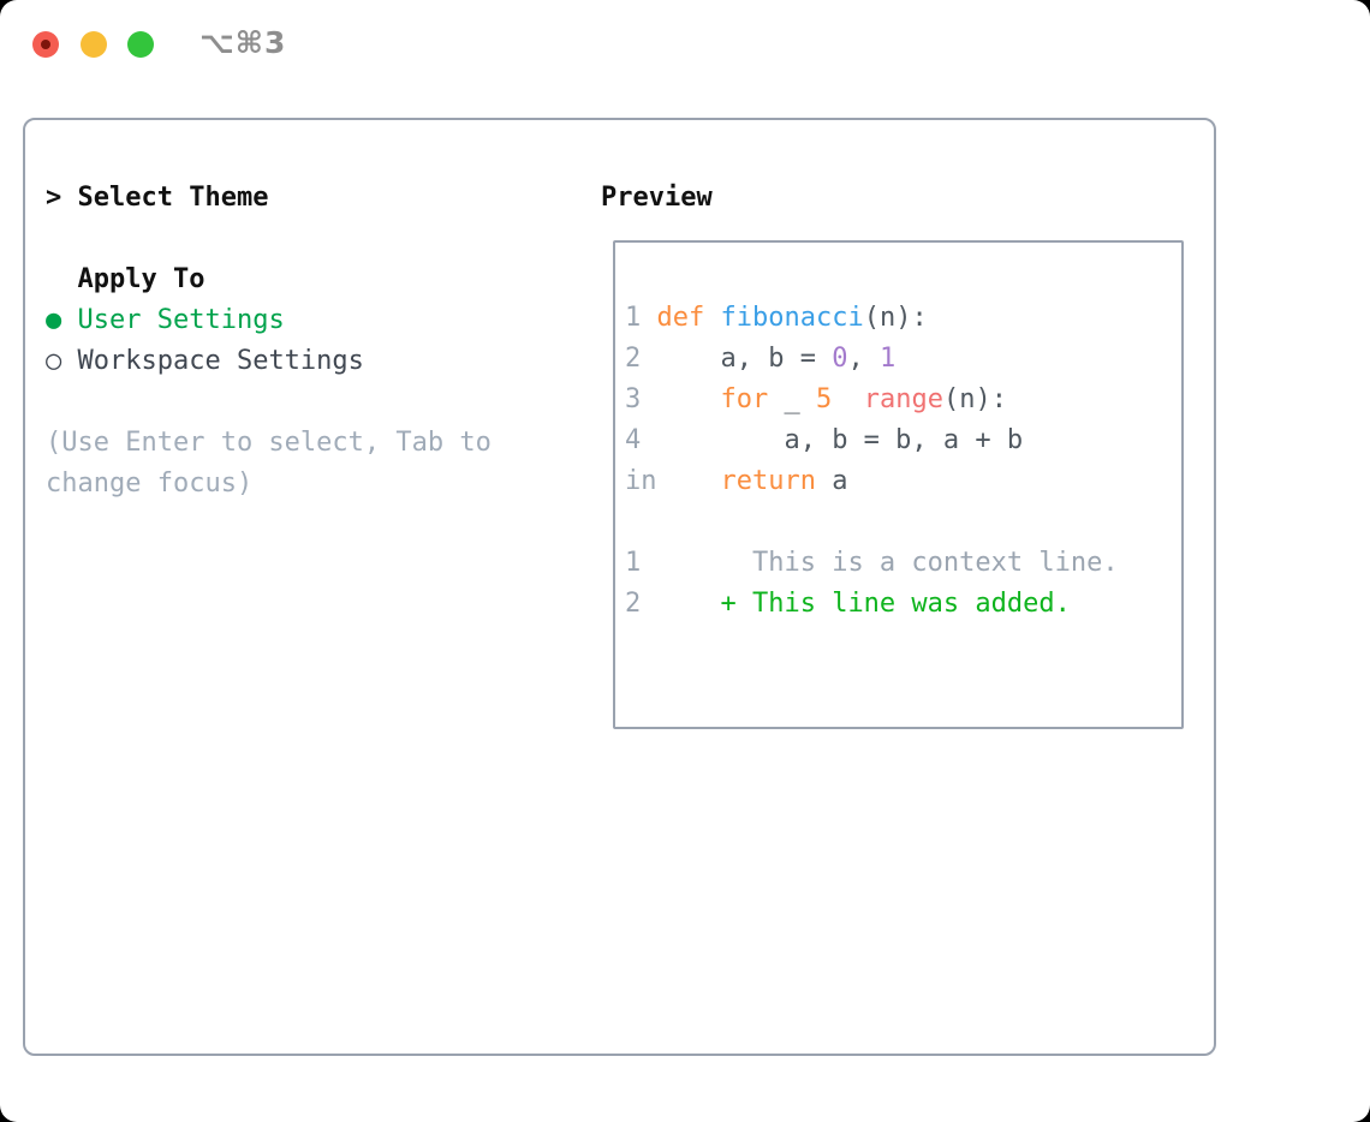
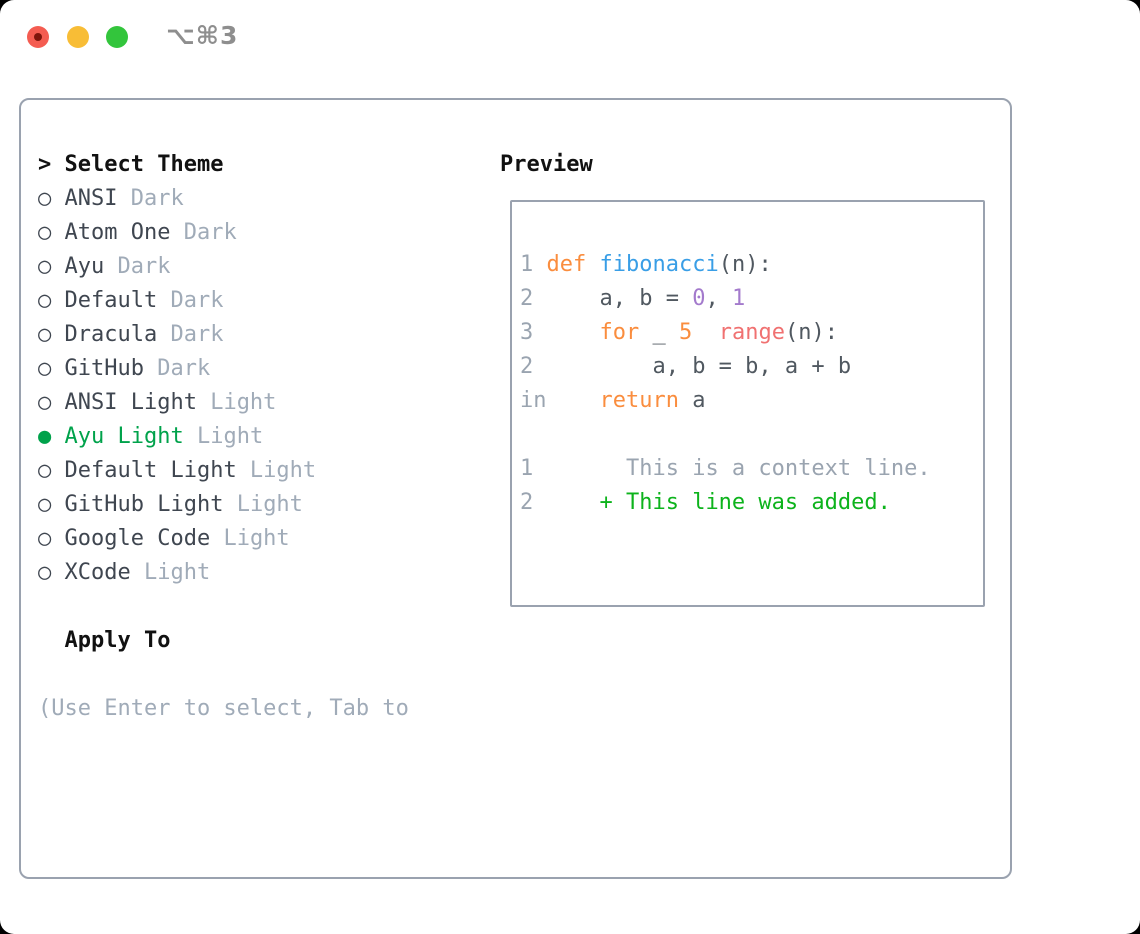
  ⌥⌘3
  > Select Theme
+ ○ ANSI Dark
+ ○ Atom One Dark
+ ○ Ayu Dark
+ ○ Default Dark
+ ○ Dracula Dark
+ ○ GitHub Dark
+ ○ ANSI Light Light
+ ● Ayu Light Light
+ ○ Default Light Light
+ ○ GitHub Light Light
+ ○ Google Code Light
+ ○ XCode Light
  Apply To
- ● User Settings
- ○ Workspace Settings
  (Use Enter to select, Tab to
- change focus)
  Preview
  1 def fibonacci(n):
  2 a, b = 0, 1
  3 for _ 5 range(n):
- 4 a, b = b, a + b
+ 2 a, b = b, a + b
  in return a
  1 This is a context line.
  2 + This line was added.
